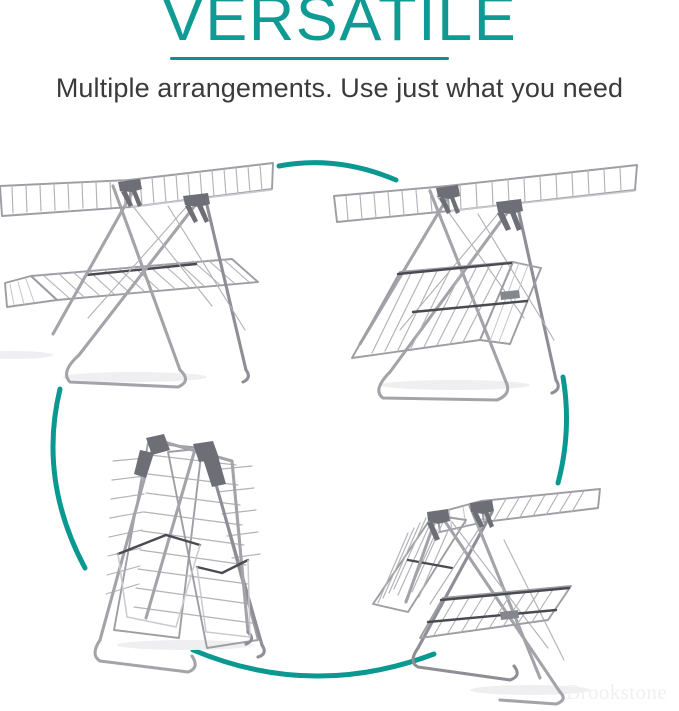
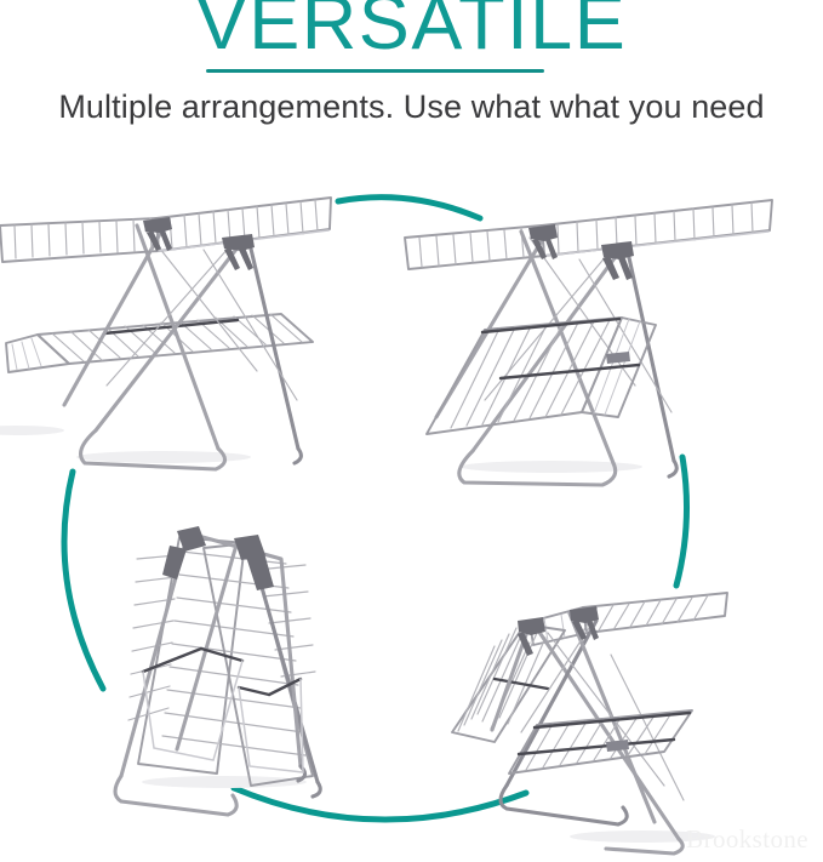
  VERSATILE
- Multiple arrangements. Use just what you need
+ Multiple arrangements. Use what what you need
